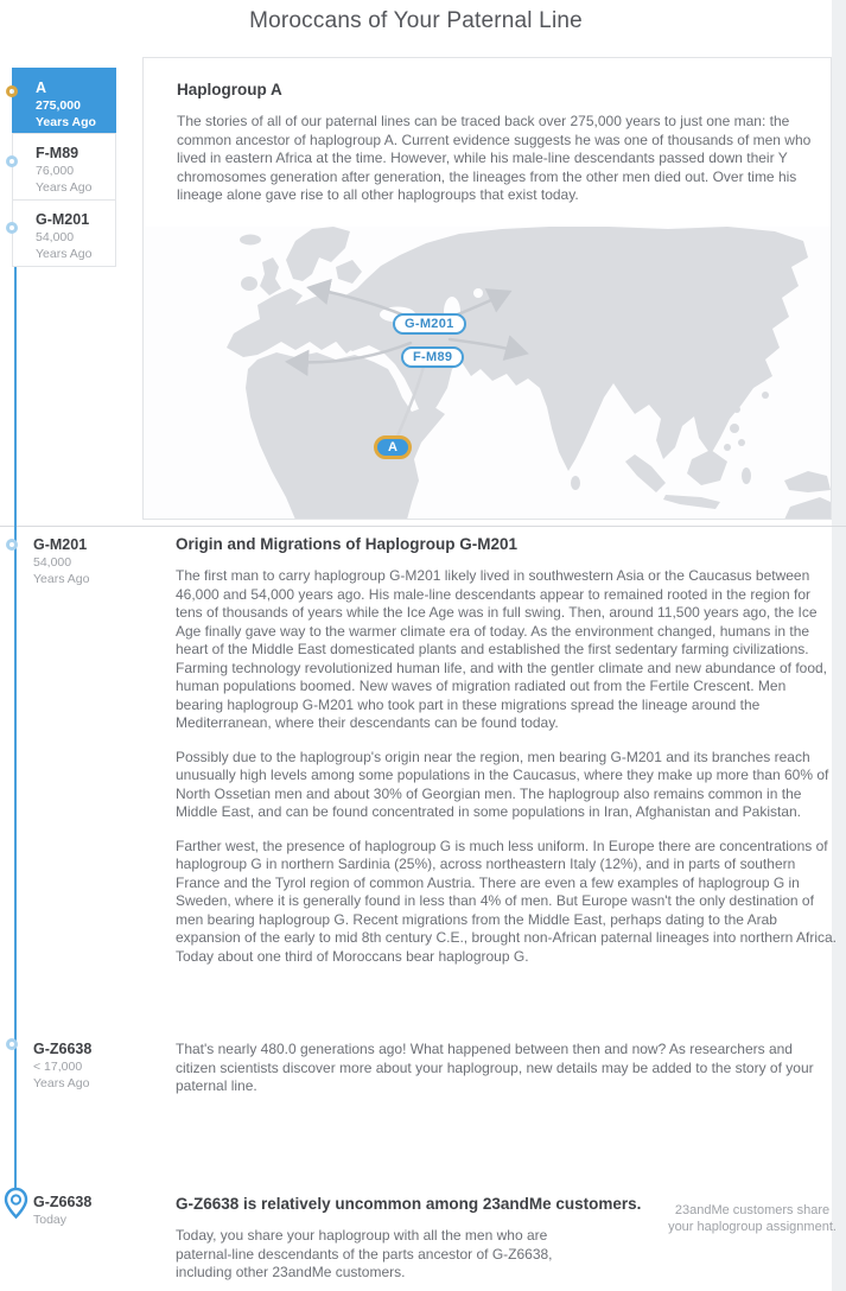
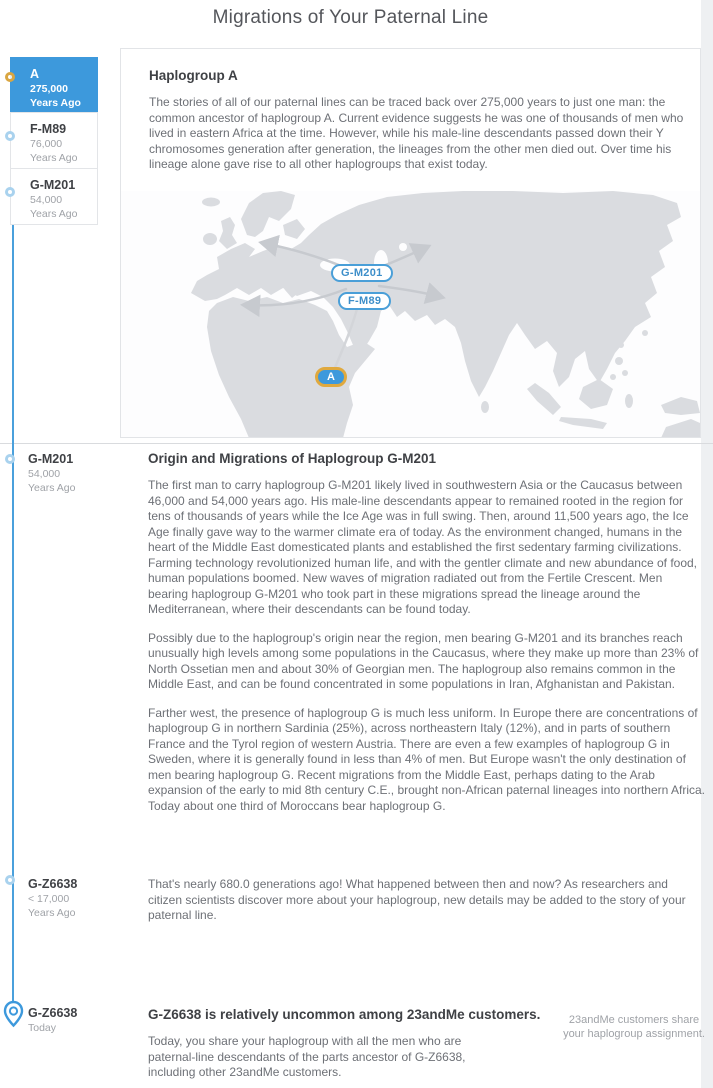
- Moroccans of Your Paternal Line
+ Migrations of Your Paternal Line
  A
  275,000
  Years Ago
  F-M89
  76,000
  Years Ago
  G-M201
  54,000
  Years Ago
  Haplogroup A
  The stories of all of our paternal lines can be traced back over 275,000 years to just one man: the common ancestor of haplogroup A. Current evidence suggests he was one of thousands of men who lived in eastern Africa at the time. However, while his male-line descendants passed down their Y chromosomes generation after generation, the lineages from the other men died out. Over time his lineage alone gave rise to all other haplogroups that exist today.
  G-M201
  F-M89
  A
  G-M201
  54,000
  Years Ago
  Origin and Migrations of Haplogroup G-M201
  The first man to carry haplogroup G-M201 likely lived in southwestern Asia or the Caucasus between 46,000 and 54,000 years ago. His male-line descendants appear to remained rooted in the region for tens of thousands of years while the Ice Age was in full swing. Then, around 11,500 years ago, the Ice Age finally gave way to the warmer climate era of today. As the environment changed, humans in the heart of the Middle East domesticated plants and established the first sedentary farming civilizations. Farming technology revolutionized human life, and with the gentler climate and new abundance of food, human populations boomed. New waves of migration radiated out from the Fertile Crescent. Men bearing haplogroup G-M201 who took part in these migrations spread the lineage around the Mediterranean, where their descendants can be found today.
- Possibly due to the haplogroup's origin near the region, men bearing G-M201 and its branches reach unusually high levels among some populations in the Caucasus, where they make up more than 60% of North Ossetian men and about 30% of Georgian men. The haplogroup also remains common in the Middle East, and can be found concentrated in some populations in Iran, Afghanistan and Pakistan.
+ Possibly due to the haplogroup's origin near the region, men bearing G-M201 and its branches reach unusually high levels among some populations in the Caucasus, where they make up more than 23% of North Ossetian men and about 30% of Georgian men. The haplogroup also remains common in the Middle East, and can be found concentrated in some populations in Iran, Afghanistan and Pakistan.
- Farther west, the presence of haplogroup G is much less uniform. In Europe there are concentrations of haplogroup G in northern Sardinia (25%), across northeastern Italy (12%), and in parts of southern France and the Tyrol region of common Austria. There are even a few examples of haplogroup G in Sweden, where it is generally found in less than 4% of men. But Europe wasn't the only destination of men bearing haplogroup G. Recent migrations from the Middle East, perhaps dating to the Arab expansion of the early to mid 8th century C.E., brought non-African paternal lineages into northern Africa. Today about one third of Moroccans bear haplogroup G.
+ Farther west, the presence of haplogroup G is much less uniform. In Europe there are concentrations of haplogroup G in northern Sardinia (25%), across northeastern Italy (12%), and in parts of southern France and the Tyrol region of western Austria. There are even a few examples of haplogroup G in Sweden, where it is generally found in less than 4% of men. But Europe wasn't the only destination of men bearing haplogroup G. Recent migrations from the Middle East, perhaps dating to the Arab expansion of the early to mid 8th century C.E., brought non-African paternal lineages into northern Africa. Today about one third of Moroccans bear haplogroup G.
  G-Z6638
  < 17,000
  Years Ago
- That's nearly 480.0 generations ago! What happened between then and now? As researchers and citizen scientists discover more about your haplogroup, new details may be added to the story of your paternal line.
+ That's nearly 680.0 generations ago! What happened between then and now? As researchers and citizen scientists discover more about your haplogroup, new details may be added to the story of your paternal line.
  G-Z6638
  Today
  G-Z6638 is relatively uncommon among 23andMe customers.
  Today, you share your haplogroup with all the men who are paternal-line descendants of the parts ancestor of G-Z6638, including other 23andMe customers.
  23andMe customers share your haplogroup assignment.
